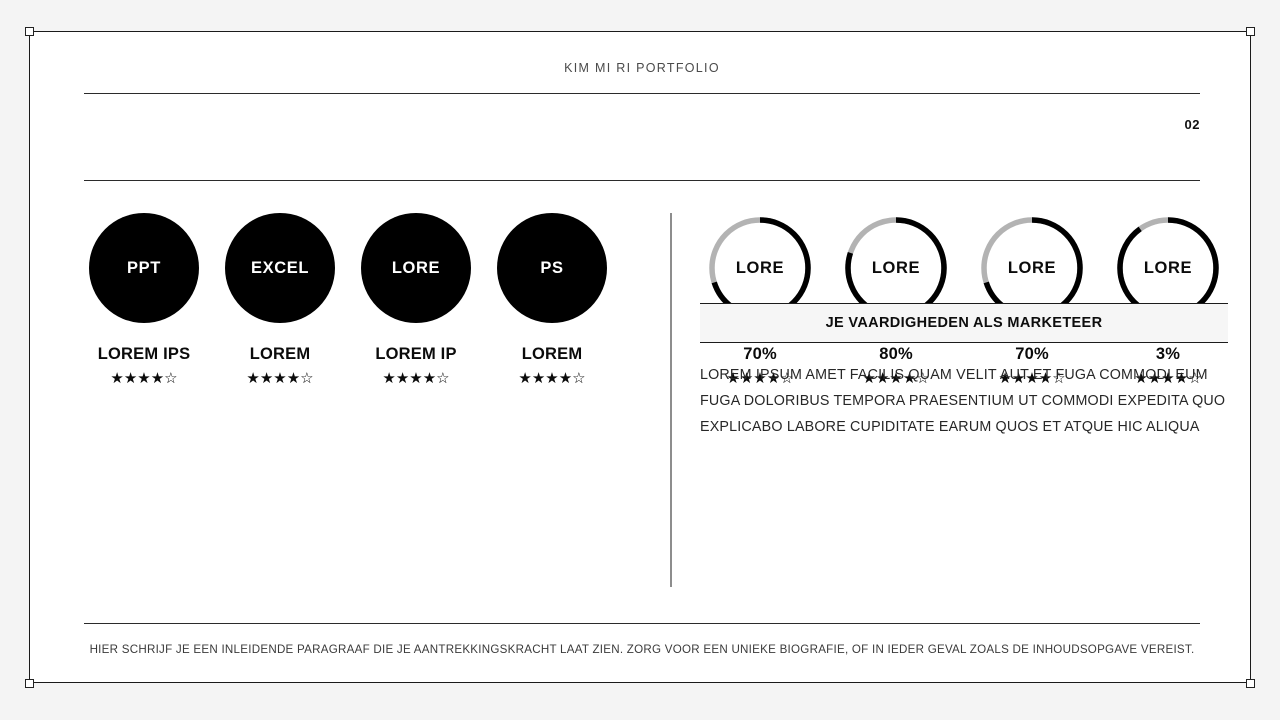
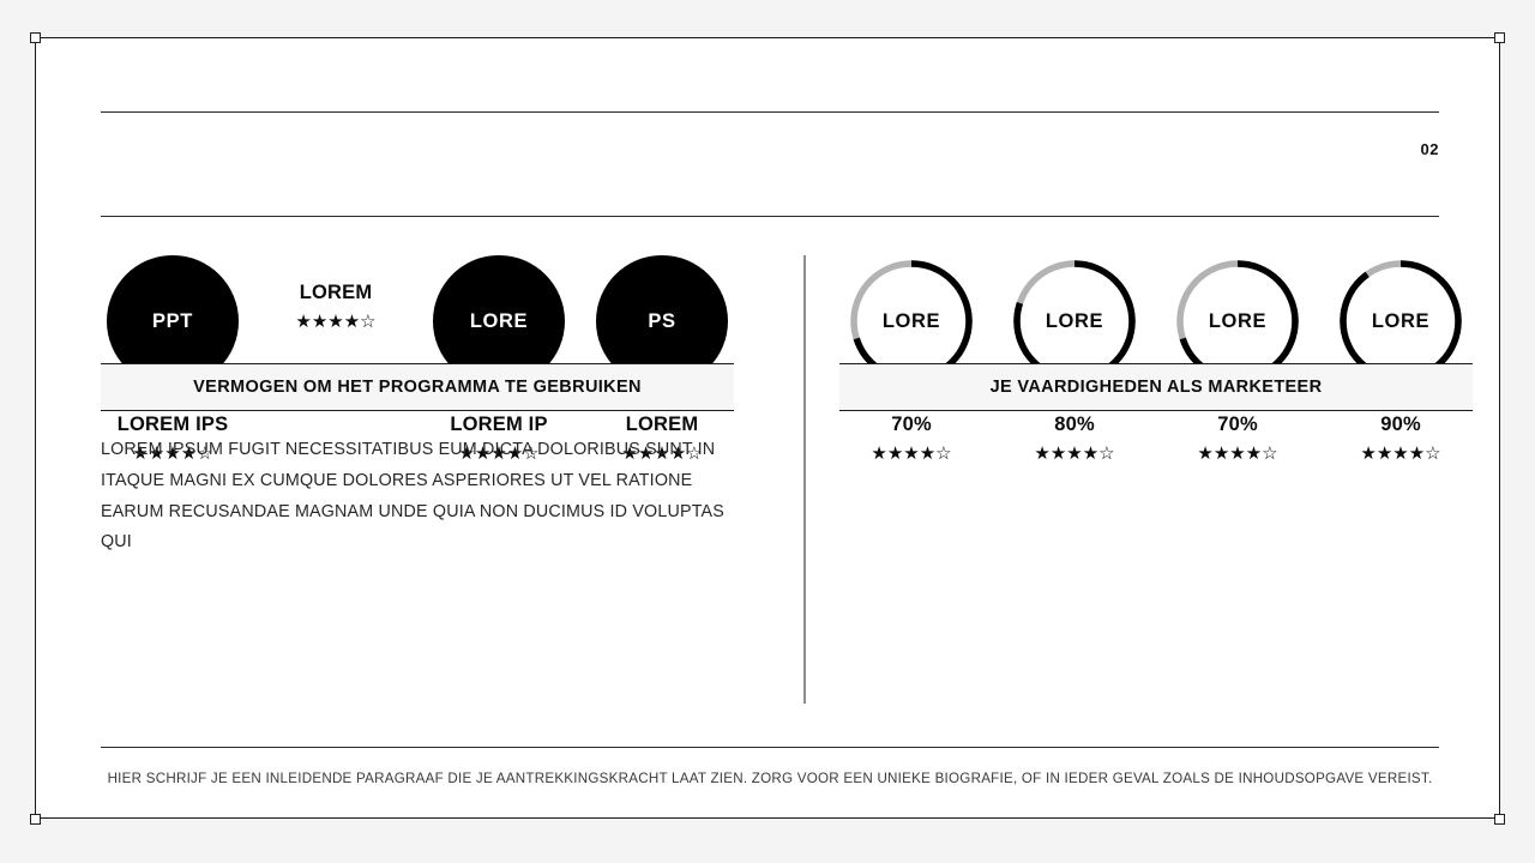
- KIM MI RI PORTFOLIO
  02
  PPT
  LOREM IPS
  ★★★★☆
- EXCEL
  LOREM
  ★★★★☆
  LORE
  LOREM IP
  ★★★★☆
  PS
  LOREM
  ★★★★☆
+ VERMOGEN OM HET PROGRAMMA TE GEBRUIKEN
+ LOREM IPSUM FUGIT NECESSITATIBUS EUM DICTA DOLORIBUS SUNT IN ITAQUE MAGNI EX CUMQUE DOLORES ASPERIORES UT VEL RATIONE EARUM RECUSANDAE MAGNAM UNDE QUIA NON DUCIMUS ID VOLUPTAS QUI
  LORE
  70%
  ★★★★☆
  LORE
  80%
  ★★★★☆
  LORE
  70%
  ★★★★☆
  LORE
- 3%
+ 90%
  ★★★★☆
  JE VAARDIGHEDEN ALS MARKETEER
- LOREM IPSUM AMET FACILIS QUAM VELIT AUT ET FUGA COMMODI EUM FUGA DOLORIBUS TEMPORA PRAESENTIUM UT COMMODI EXPEDITA QUO EXPLICABO LABORE CUPIDITATE EARUM QUOS ET ATQUE HIC ALIQUA
  HIER SCHRIJF JE EEN INLEIDENDE PARAGRAAF DIE JE AANTREKKINGSKRACHT LAAT ZIEN. ZORG VOOR EEN UNIEKE BIOGRAFIE, OF IN IEDER GEVAL ZOALS DE INHOUDSOPGAVE VEREIST.
